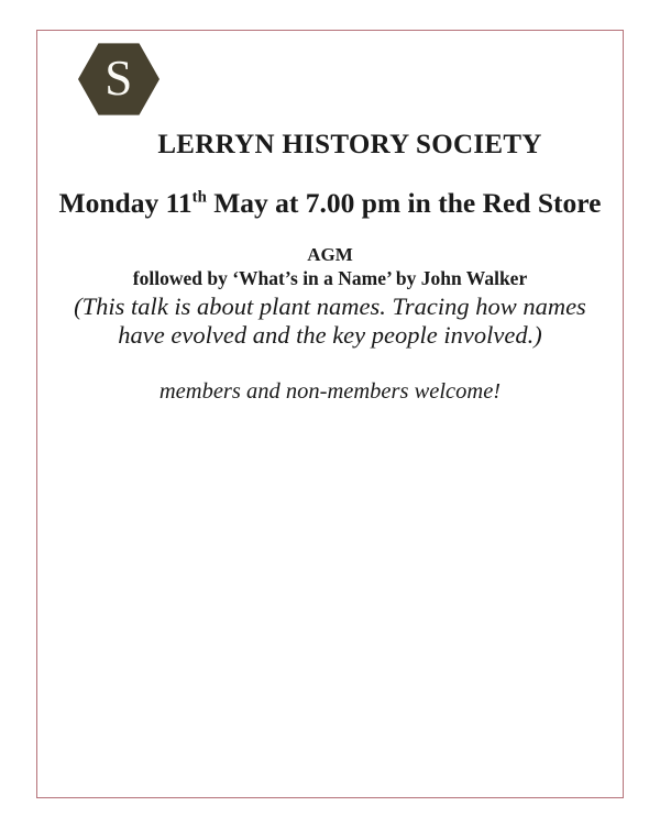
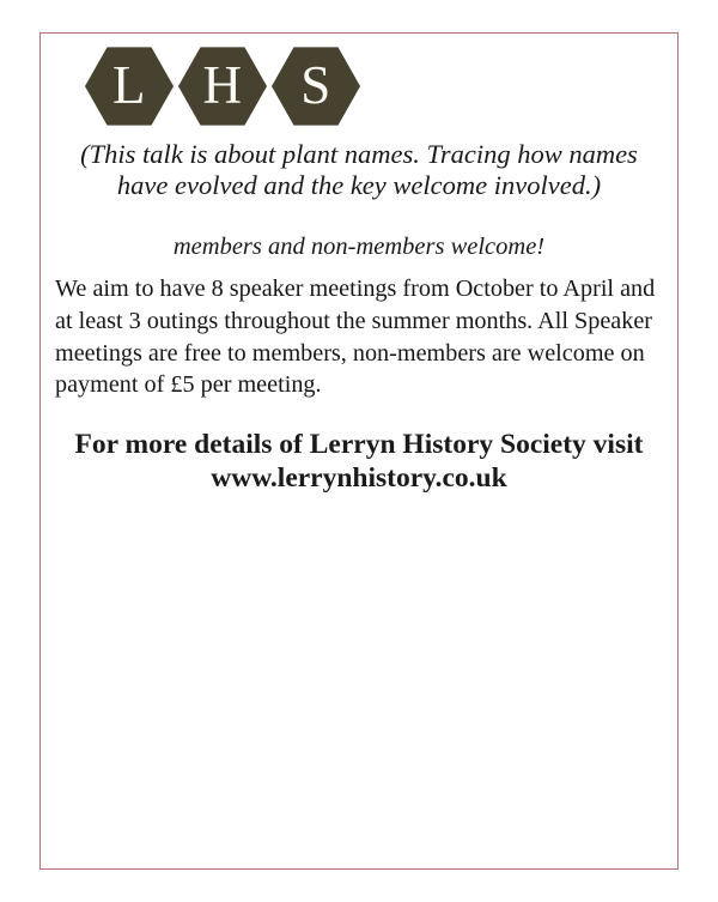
+ L
+ H
  S
- LERRYN HISTORY SOCIETY
- Monday 11th May at 7.00 pm in the Red Store
- AGM
- followed by ‘What’s in a Name’ by John Walker
- (This talk is about plant names. Tracing how names have evolved and the key people involved.)
+ (This talk is about plant names. Tracing how names have evolved and the key welcome involved.)
  members and non-members welcome!
+ We aim to have 8 speaker meetings from October to April and at least 3 outings throughout the summer months. All Speaker meetings are free to members, non-members are welcome on payment of £5 per meeting.
+ For more details of Lerryn History Society visit
+ www.lerrynhistory.co.uk
